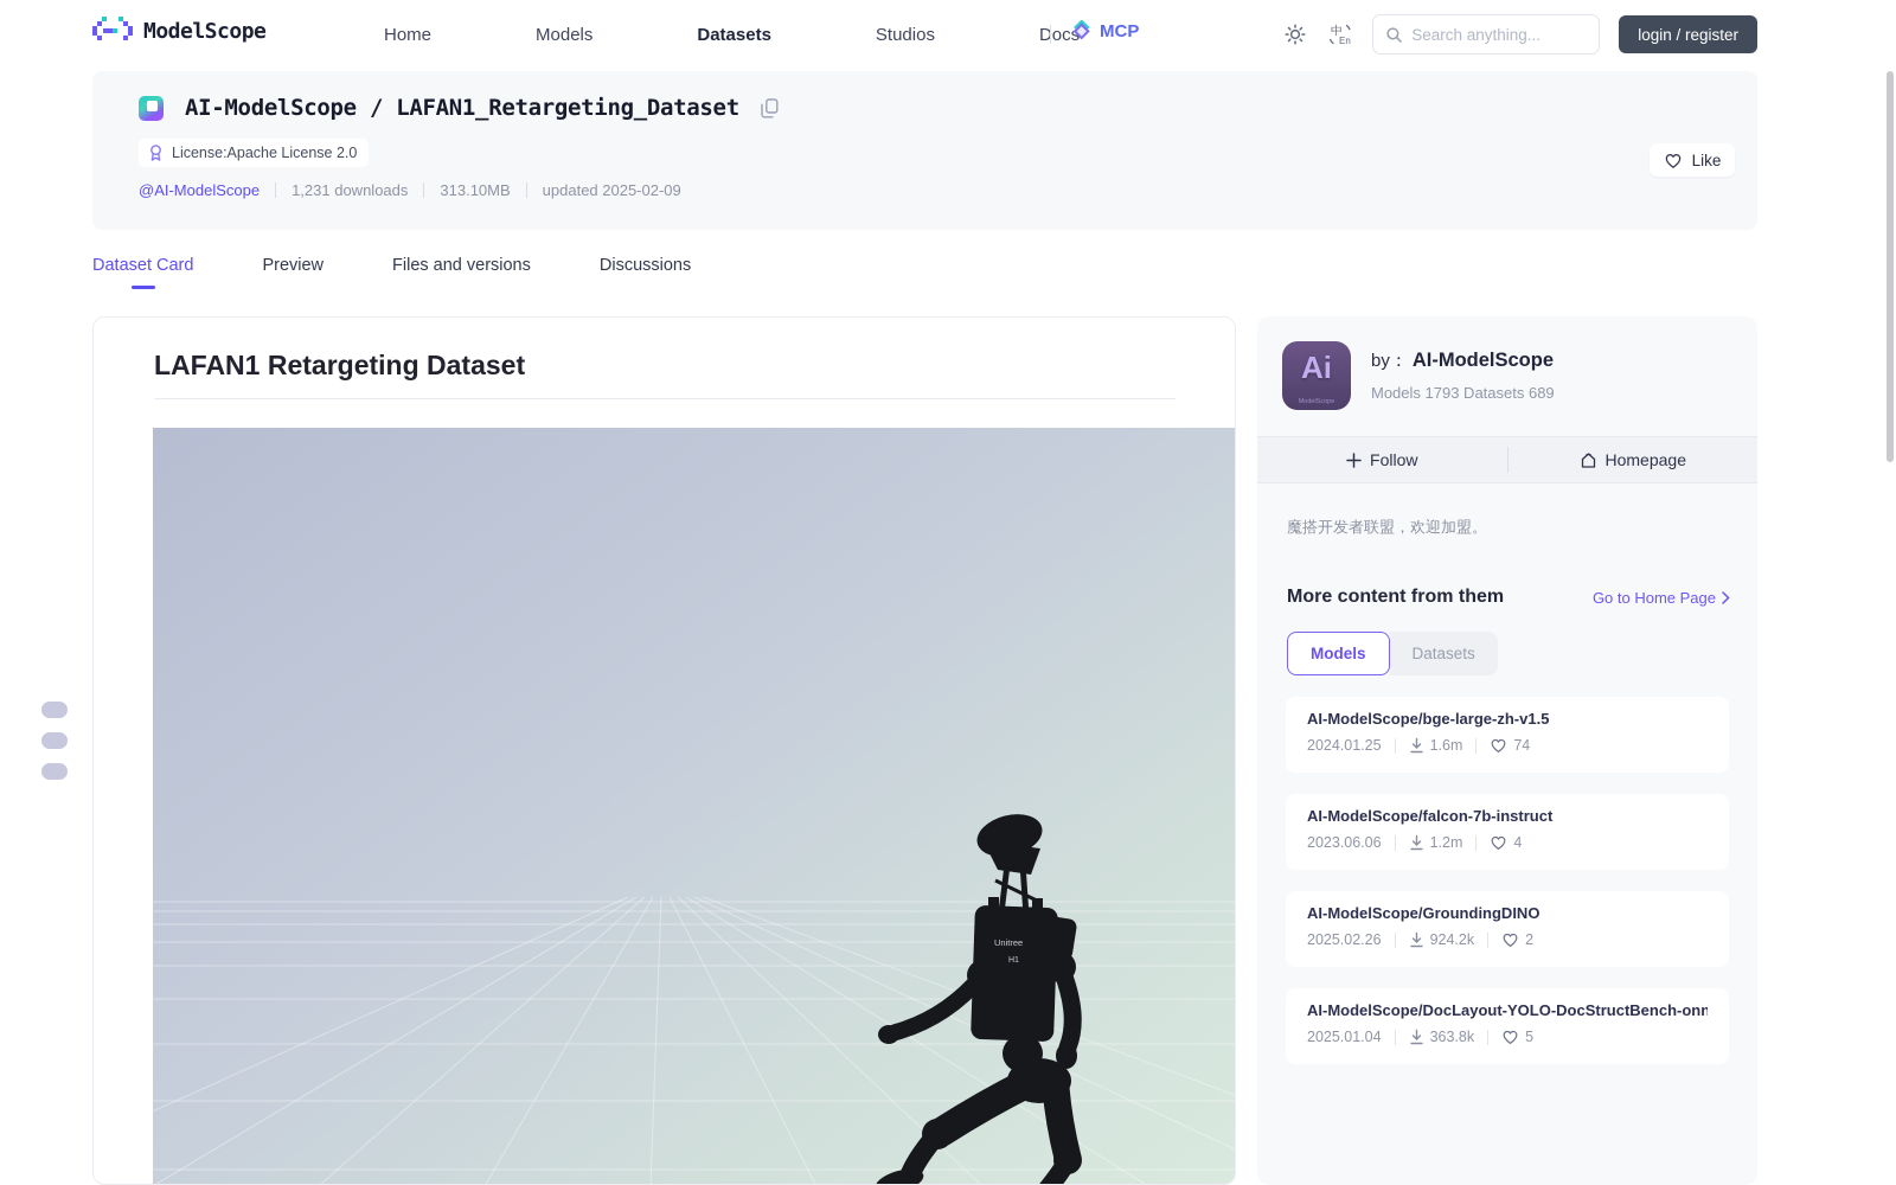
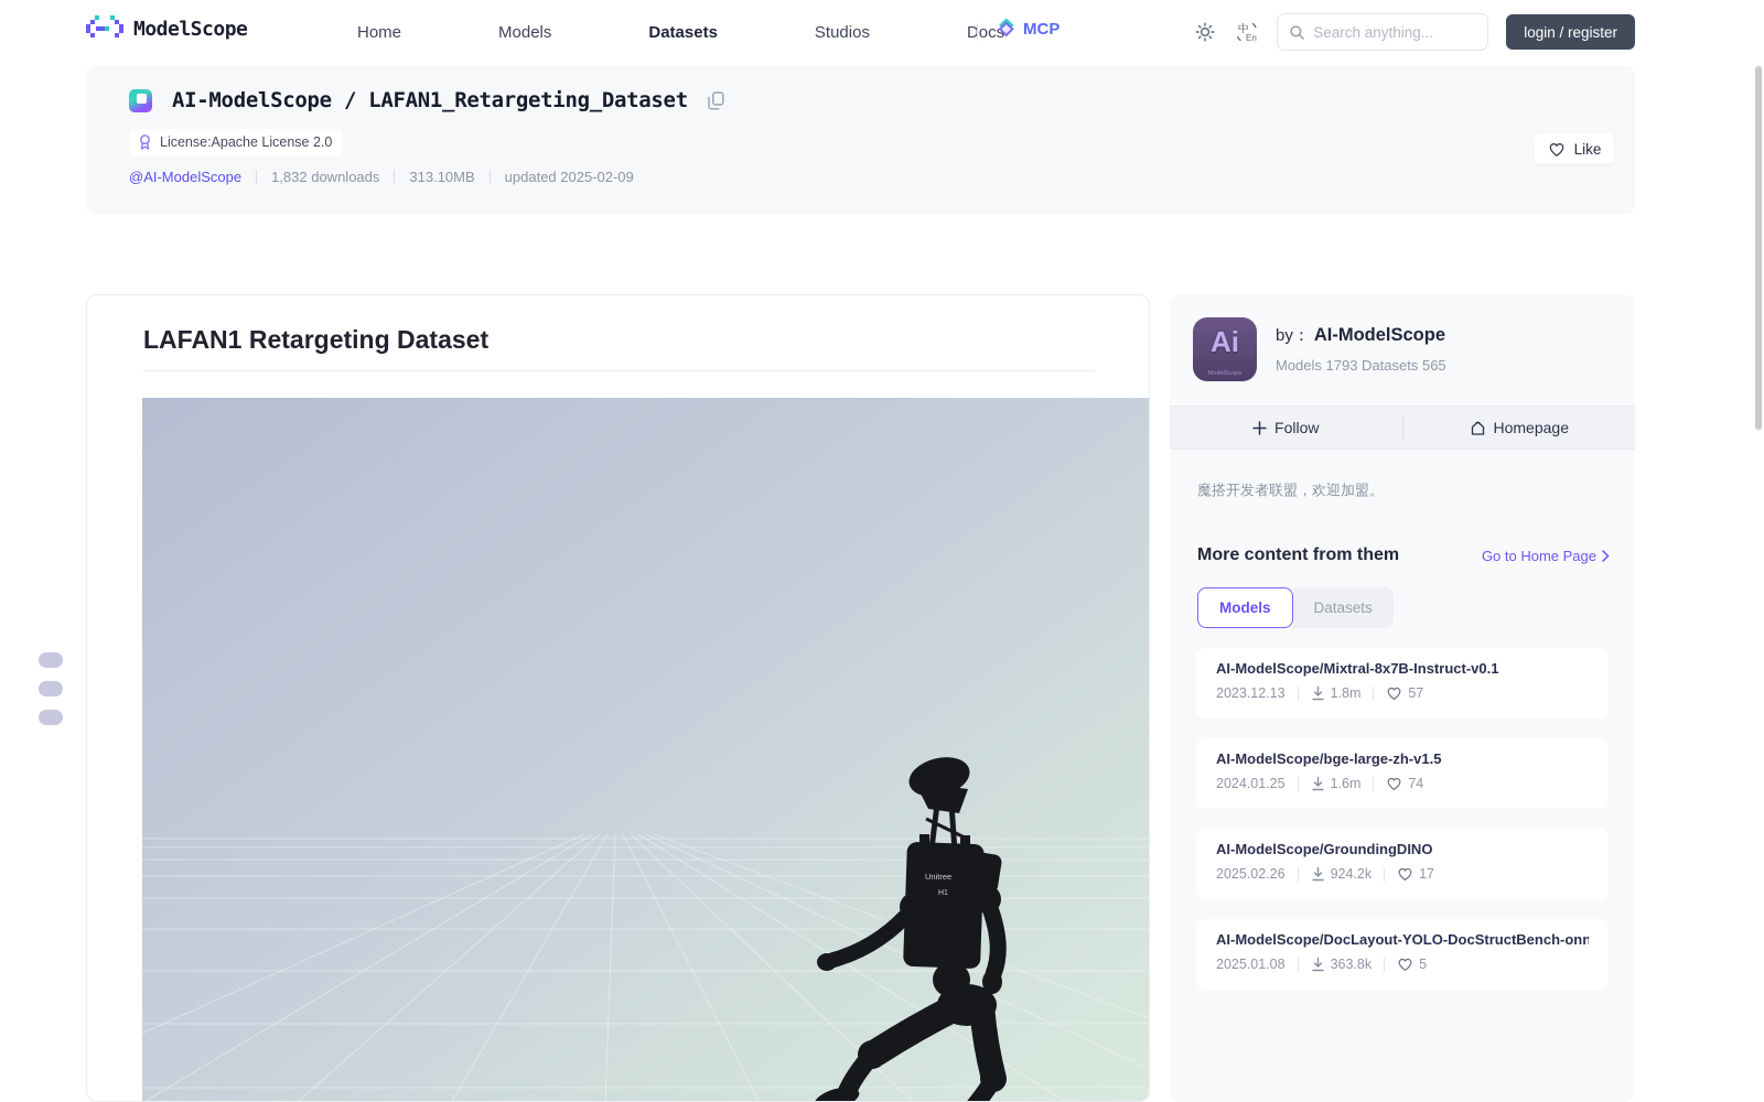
  ModelScope
  Home
  Models
  Datasets
  Studios
  Docs
  MCP
  中
  En
  Search anything...
  login / register
  AI-ModelScope / LAFAN1_Retargeting_Dataset
  License:Apache License 2.0
  @AI-ModelScope
- 1,231 downloads
+ 1,832 downloads
  313.10MB
  updated 2025-02-09
  Like
- Dataset Card
- Preview
- Files and versions
- Discussions
  LAFAN1 Retargeting Dataset
  Unitree
  Ai
  by：
  AI-ModelScope
- Models 1793 Datasets 689
+ Models 1793 Datasets 565
  Follow
  Homepage
  魔搭开发者联盟，欢迎加盟。
  More content from them
  Go to Home Page
  Models
  Datasets
+ AI-ModelScope/Mixtral-8x7B-Instruct-v0.1
+ 2023.12.13
+ 1.8m
+ 57
  AI-ModelScope/bge-large-zh-v1.5
  2024.01.25
  1.6m
  74
- AI-ModelScope/falcon-7b-instruct
- 2023.06.06
- 1.2m
- 4
  AI-ModelScope/GroundingDINO
  2025.02.26
  924.2k
- 2
+ 17
  AI-ModelScope/DocLayout-YOLO-DocStructBench-onn
- 2025.01.04
+ 2025.01.08
  363.8k
  5
